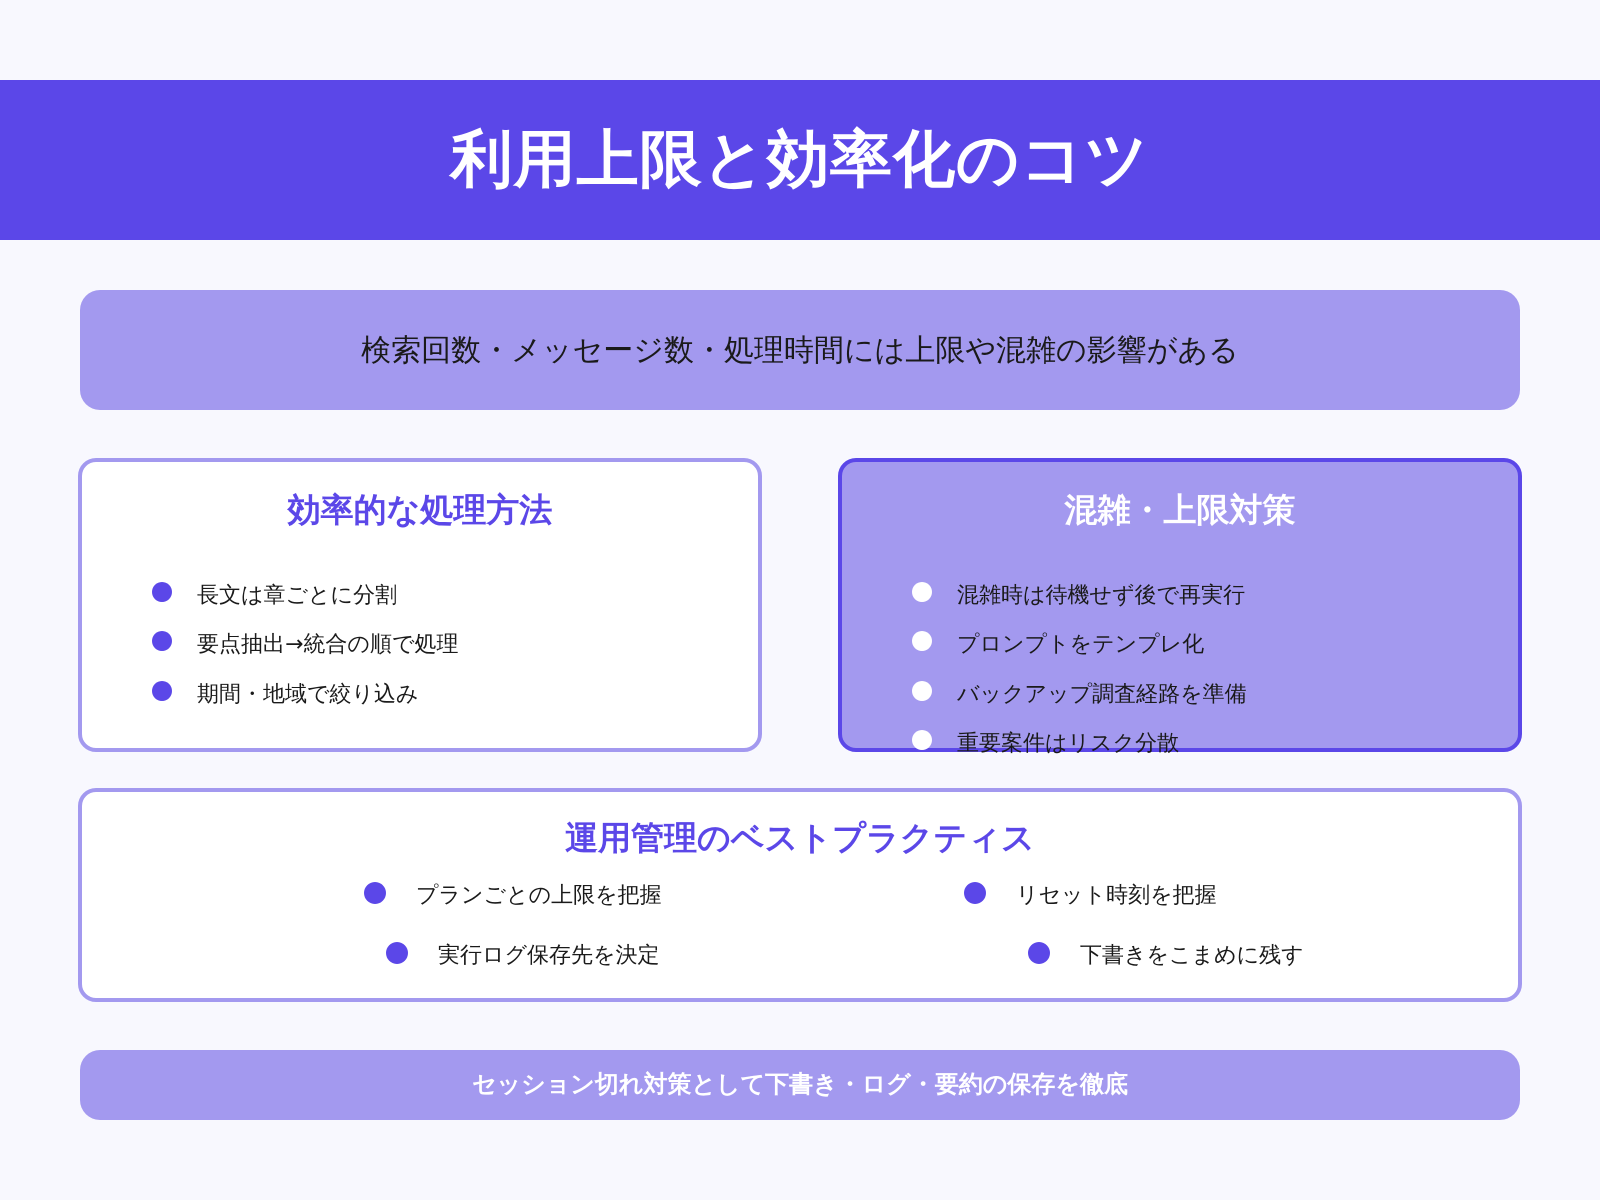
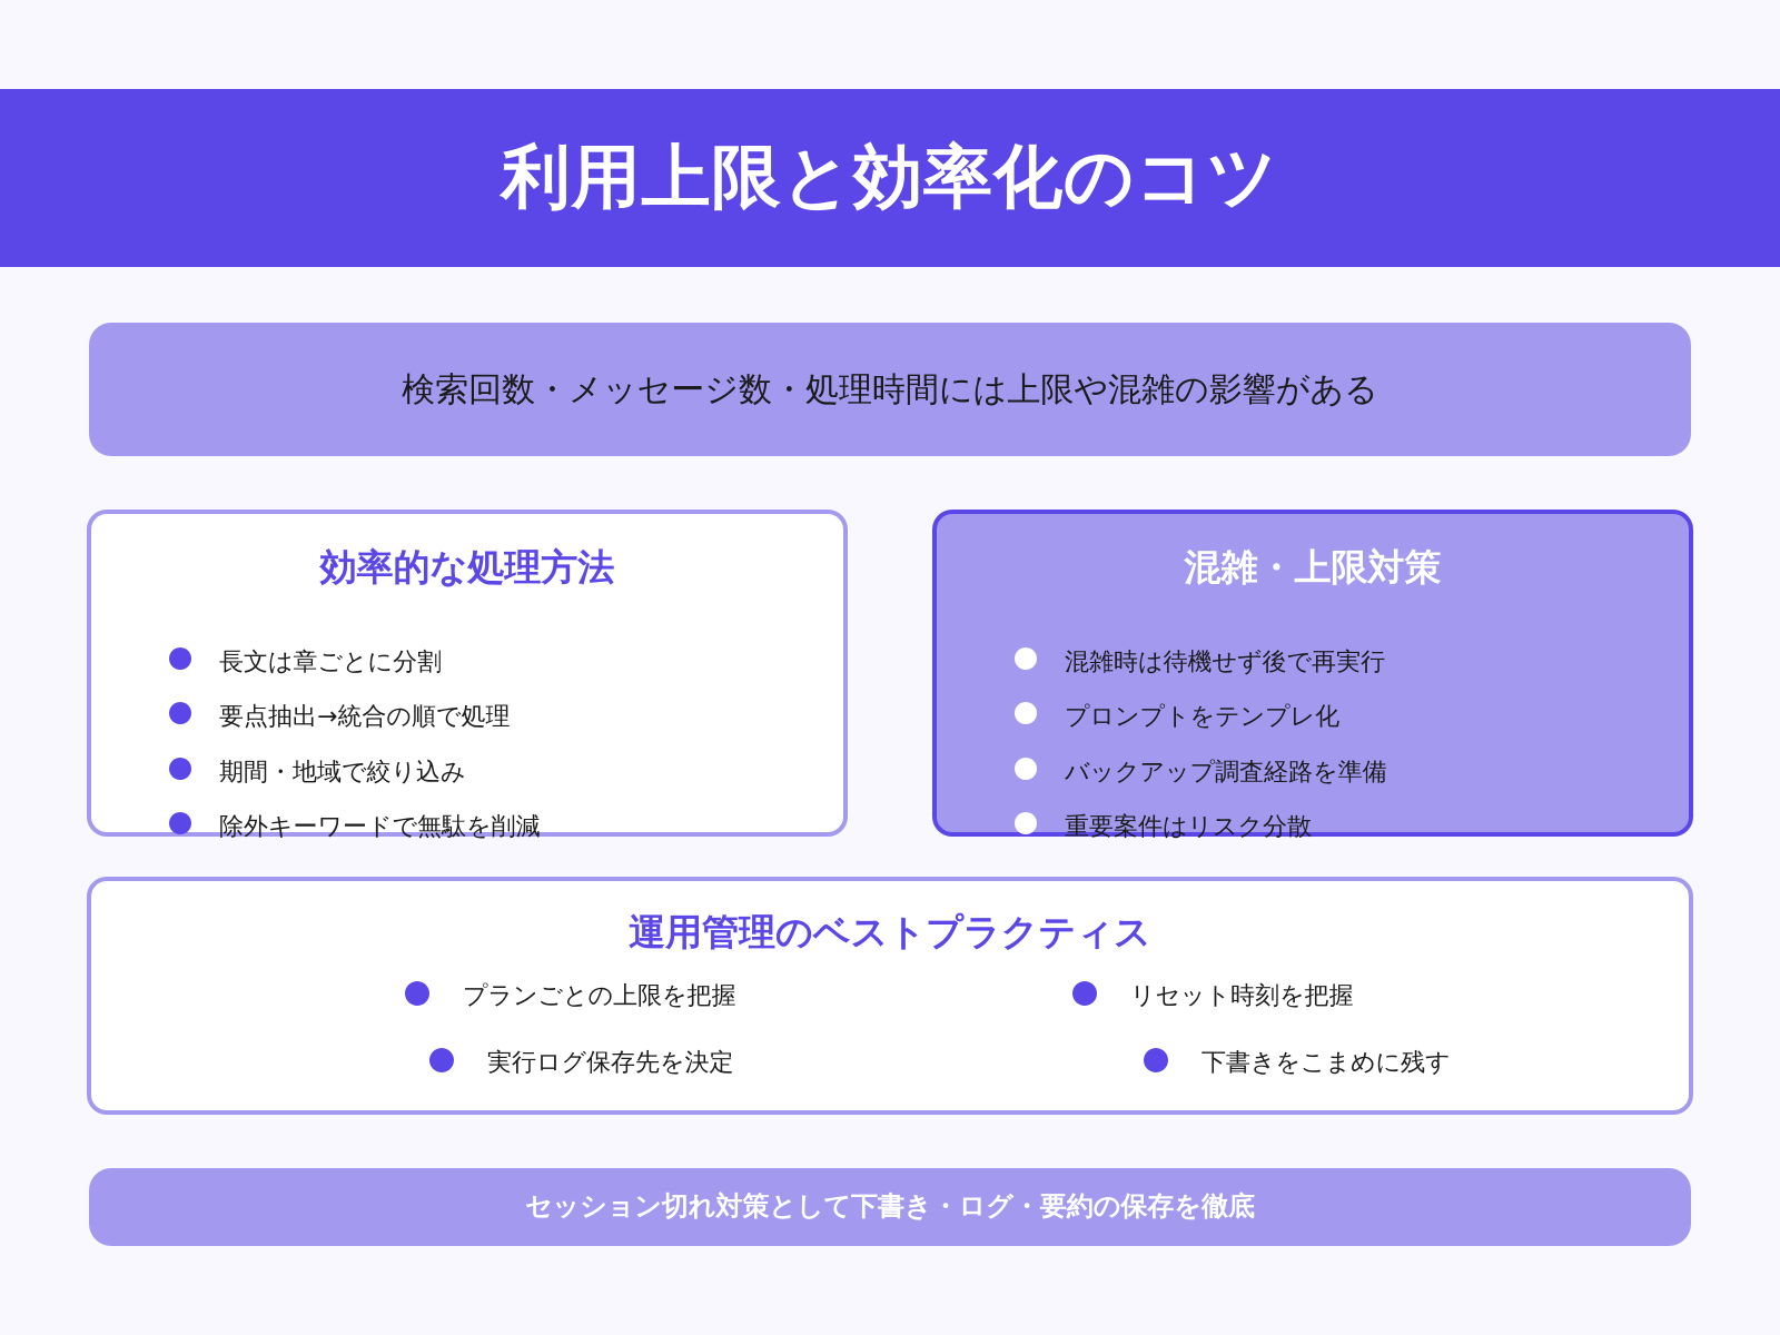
  利用上限と効率化のコツ
  検索回数・メッセージ数・処理時間には上限や混雑の影響がある
  効率的な処理方法
  長文は章ごとに分割
  要点抽出→統合の順で処理
  期間・地域で絞り込み
+ 除外キーワードで無駄を削減
  混雑・上限対策
  混雑時は待機せず後で再実行
  プロンプトをテンプレ化
  バックアップ調査経路を準備
  重要案件はリスク分散
  運用管理のベストプラクティス
  プランごとの上限を把握
  リセット時刻を把握
  実行ログ保存先を決定
  下書きをこまめに残す
  セッション切れ対策として下書き・ログ・要約の保存を徹底
